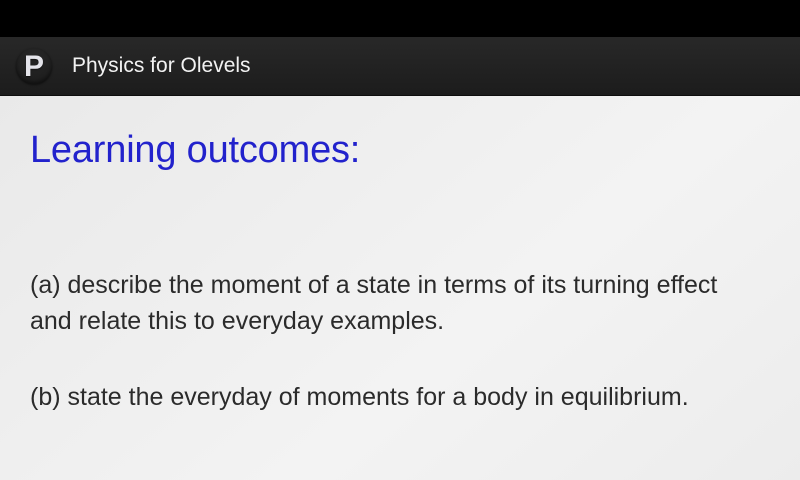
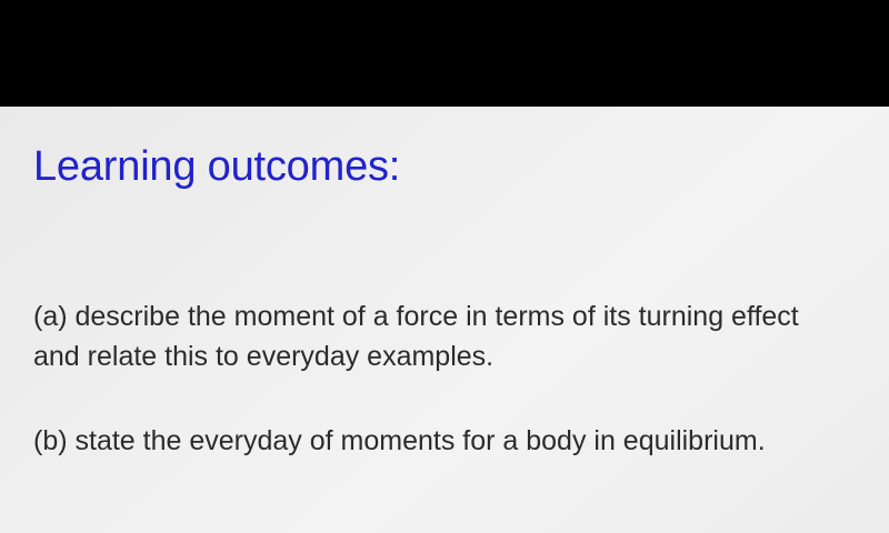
- P
- Physics for Olevels
  Learning outcomes:
- (a) describe the moment of a state in terms of its turning effect and relate this to everyday examples.
+ (a) describe the moment of a force in terms of its turning effect and relate this to everyday examples.
  (b) state the everyday of moments for a body in equilibrium.
